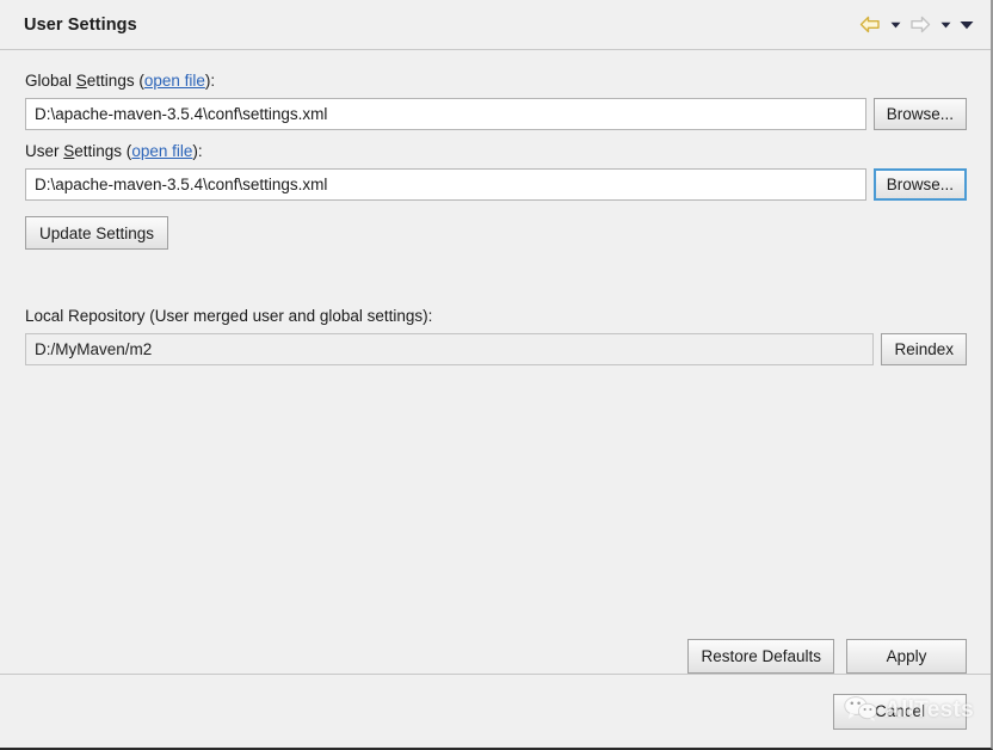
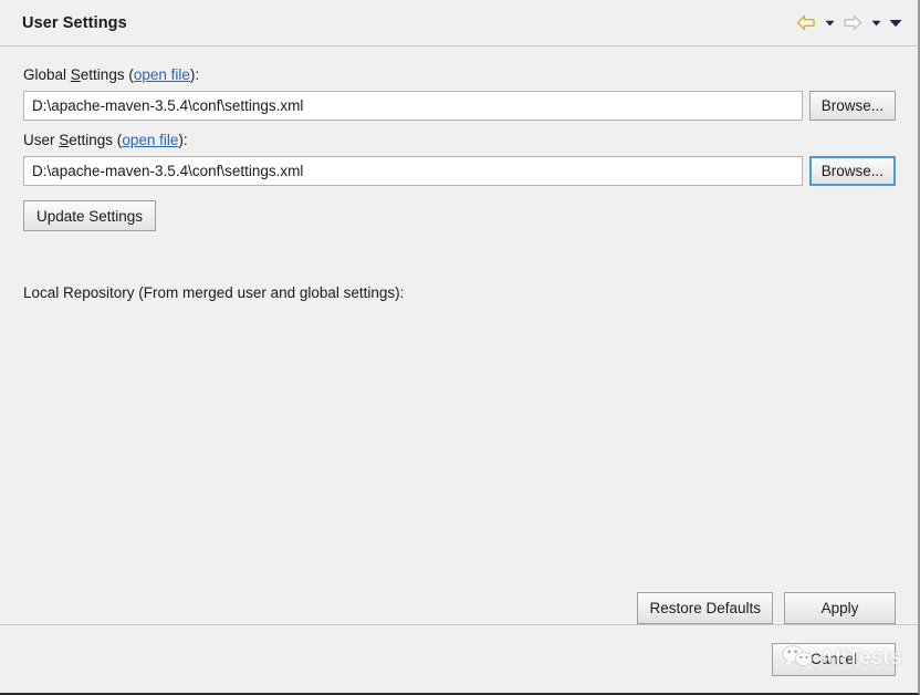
  User Settings
  Global Settings (open file):
  D:\apache-maven-3.5.4\conf\settings.xml
  Browse...
  User Settings (open file):
  D:\apache-maven-3.5.4\conf\settings.xml
  Browse...
  Update Settings
- Local Repository (User merged user and global settings):
+ Local Repository (From merged user and global settings):
- D:/MyMaven/m2
- Reindex
  Restore Defaults
  Apply
  Cancel
  AllTests
